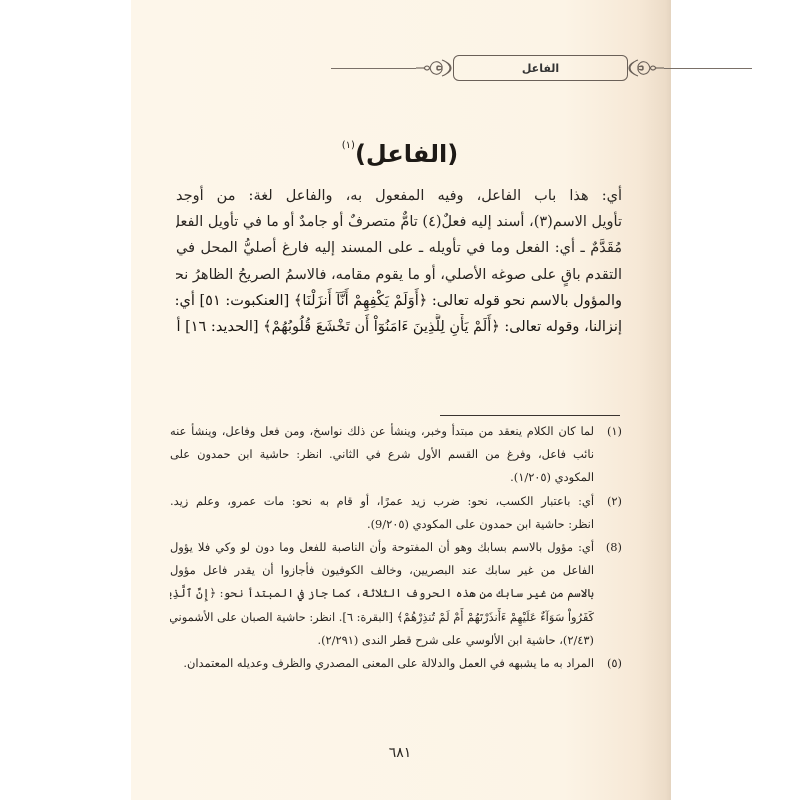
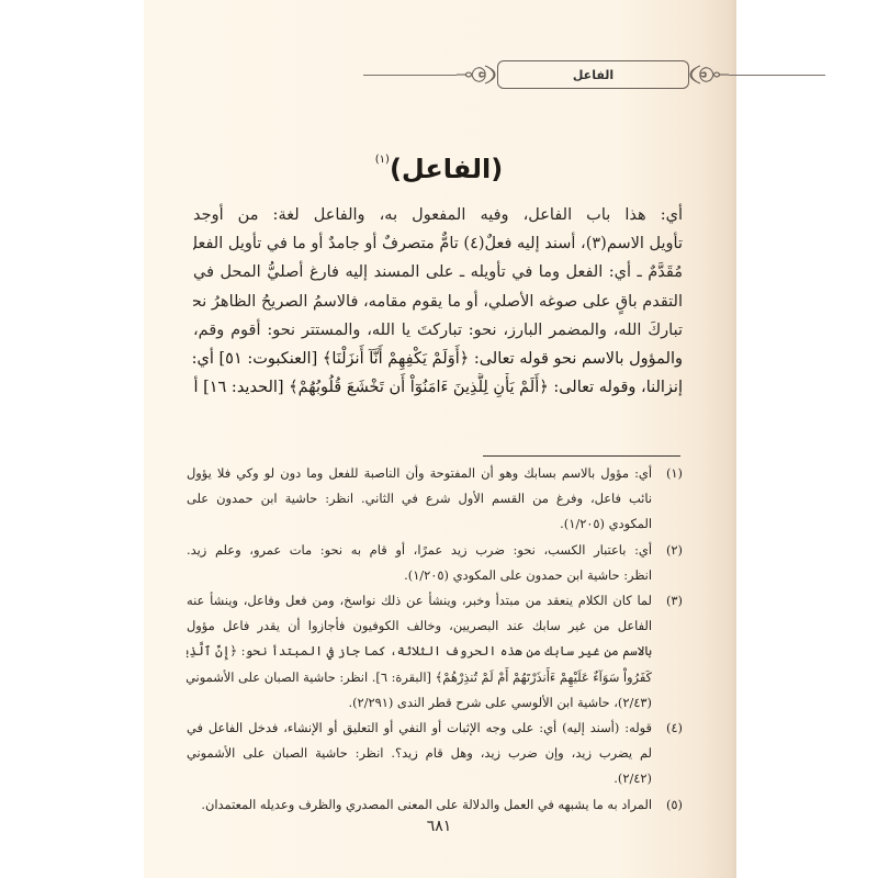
  الفاعل
  (الفاعل)(١)
  أي: هذا باب الفاعل، وفيه المفعول به، والفاعل لغة: من أوجد
  تأويل الاسم(٣)، أسند إليه فعلٌ(٤) تامٌّ متصرفٌ أو جامدٌ أو ما في تأويل الفع
  مُقَدَّمٌ ـ أي: الفعل وما في تأويله ـ على المسند إليه فارغ أصليُّ المحل في
  التقدم باقٍ على صوغه الأصلي، أو ما يقوم مقامه، فالاسمُ الصريحُ الظاهرُ نح
+ تباركَ الله، والمضمر البارز، نحو: تباركتَ يا الله، والمستتر نحو: أقوم وقم،
  والمؤول بالاسم نحو قوله تعالى: ﴿أَوَلَمْ يَكْفِهِمْ أَنَّآ أَنزَلْنَا﴾ [العنكبوت: ٥١] أي:
  إنزالنا، وقوله تعالى: ﴿أَلَمْ يَأْنِ لِلَّذِينَ ءَامَنُوٓاْ أَن تَخْشَعَ قُلُوبُهُمْ﴾ [الحديد: ١٦] أ
  (١)
- لما كان الكلام ينعقد من مبتدأ وخبر، وينشأ عن ذلك نواسخ، ومن فعل وفاعل، وينشأ عنه
+ أي: مؤول بالاسم بسابك وهو أن المفتوحة وأن الناصبة للفعل وما دون لو وكي فلا يؤول
  نائب فاعل، وفرغ من القسم الأول شرع في الثاني. انظر: حاشية ابن حمدون على
  المكودي (١/٢٠٥).
  (٢)
  أي: باعتبار الكسب، نحو: ضرب زيد عمرًا، أو قام به نحو: مات عمرو، وعلم زيد.
- انظر: حاشية ابن حمدون على المكودي (9/٢٠٥).
+ انظر: حاشية ابن حمدون على المكودي (١/٢٠٥).
- (8)
+ (٣)
- أي: مؤول بالاسم بسابك وهو أن المفتوحة وأن الناصبة للفعل وما دون لو وكي فلا يؤول
+ لما كان الكلام ينعقد من مبتدأ وخبر، وينشأ عن ذلك نواسخ، ومن فعل وفاعل، وينشأ عنه
  الفاعل من غير سابك عند البصريين، وخالف الكوفيون فأجازوا أن يقدر فاعل مؤول
  بالاسم من غير سابك من هذه الحروف الثلاثة، كما جاز في المبتدأ نحو: ﴿إِنَّ ٱلَّذِي
  كَفَرُواْ سَوَآءٌ عَلَيْهِمْ ءَأَنذَرْتَهُمْ أَمْ لَمْ تُنذِرْهُمْ﴾ [البقرة: ٦]. انظر: حاشية الصبان على الأشموني
  (٢/٤٣)، حاشية ابن الألوسي على شرح قطر الندى (٢/٢٩١).
+ (٤)
+ قوله: (أسند إليه) أي: على وجه الإثبات أو النفي أو التعليق أو الإنشاء، فدخل الفاعل في
+ لم يضرب زيد، وإن ضرب زيد، وهل قام زيد؟. انظر: حاشية الصبان على الأشموني
+ (٢/٤٢).
  (٥)
  المراد به ما يشبهه في العمل والدلالة على المعنى المصدري والظرف وعديله المعتمدان.
  ٦٨١
